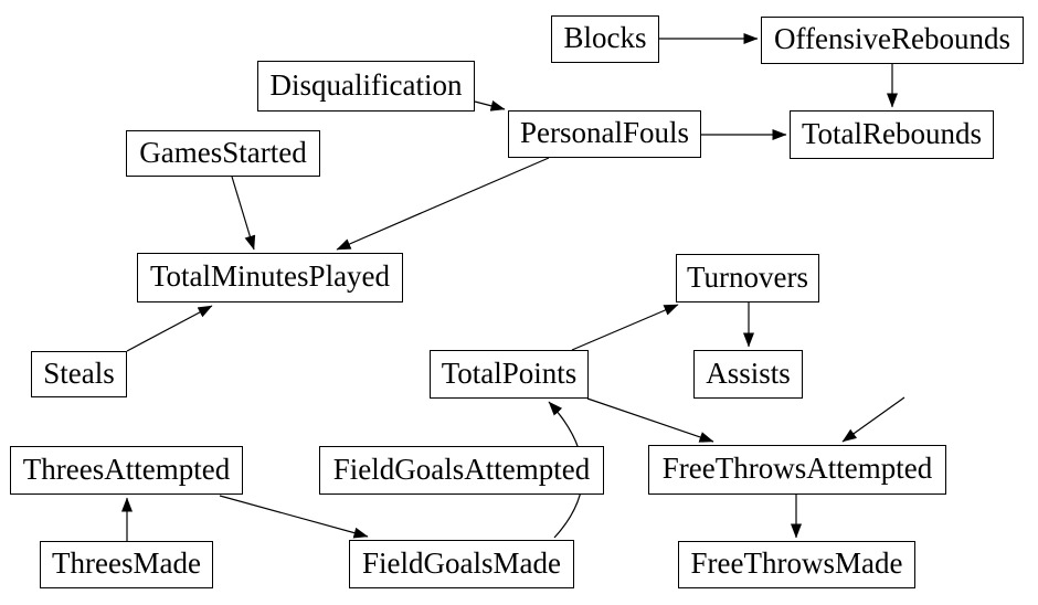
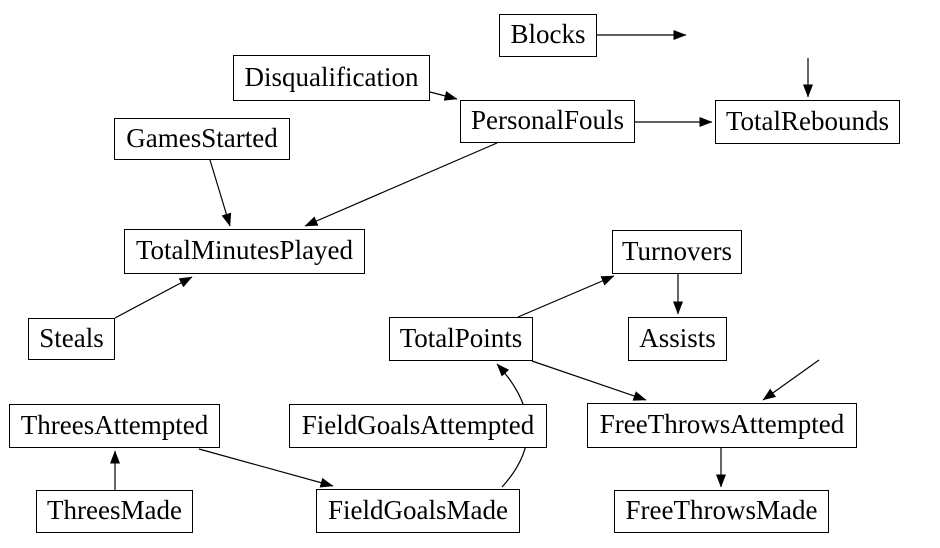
  Blocks
- OffensiveRebounds
  Disqualification
  PersonalFouls
  TotalRebounds
  GamesStarted
  TotalMinutesPlayed
  Steals
  Turnovers
  TotalPoints
  Assists
  ThreesAttempted
  FieldGoalsAttempted
  FreeThrowsAttempted
  ThreesMade
  FieldGoalsMade
  FreeThrowsMade
